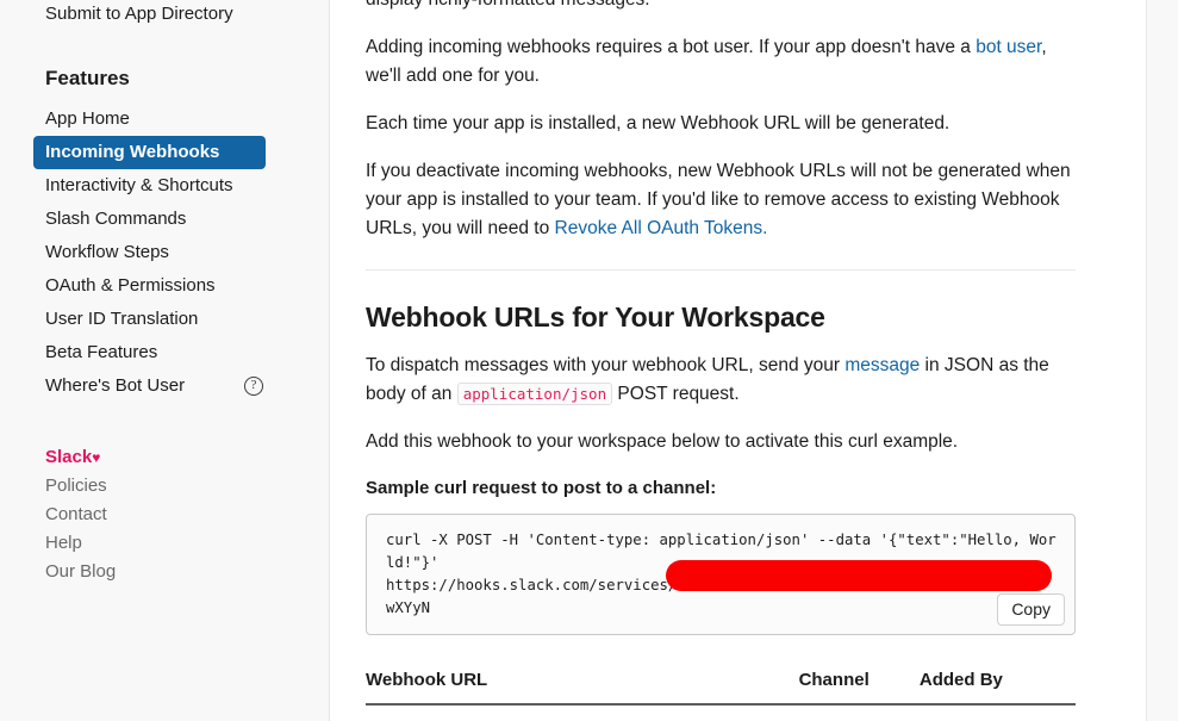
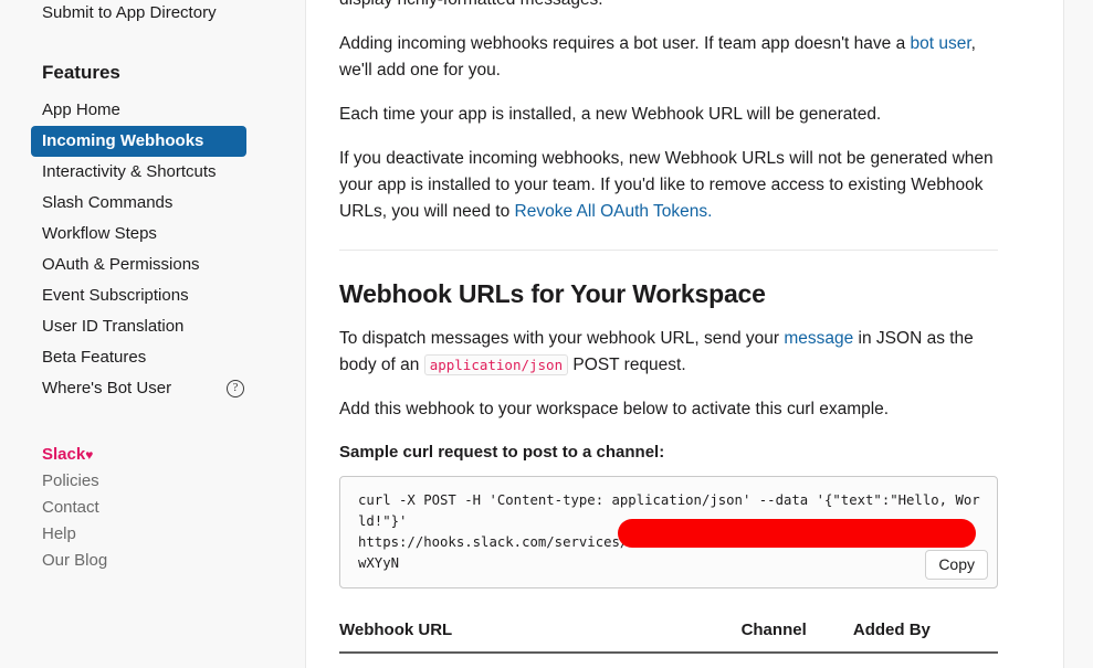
  Submit to App Directory
  Features
  App Home
  Incoming Webhooks
  Interactivity & Shortcuts
  Slash Commands
  Workflow Steps
  OAuth & Permissions
+ Event Subscriptions
  User ID Translation
  Beta Features
  Where's Bot User
  ?
  Slack♥
  Policies
  Contact
  Help
  Our Blog
- Adding incoming webhooks requires a bot user. If your app doesn't have a bot user, we'll add one for you.
+ Adding incoming webhooks requires a bot user. If team app doesn't have a bot user, we'll add one for you.
  Each time your app is installed, a new Webhook URL will be generated.
  If you deactivate incoming webhooks, new Webhook URLs will not be generated when your app is installed to your team. If you'd like to remove access to existing Webhook URLs, you will need to Revoke All OAuth Tokens.
  Webhook URLs for Your Workspace
  To dispatch messages with your webhook URL, send your message in JSON as the body of an application/json POST request.
  Add this webhook to your workspace below to activate this curl example.
  Sample curl request to post to a channel:
  curl -X POST -H 'Content-type: application/json' --data '{"text":"Hello, World!"}'
  https://hooks.slack.com/services
  wXYyN
  Copy
  Webhook URL	Channel	Added By
